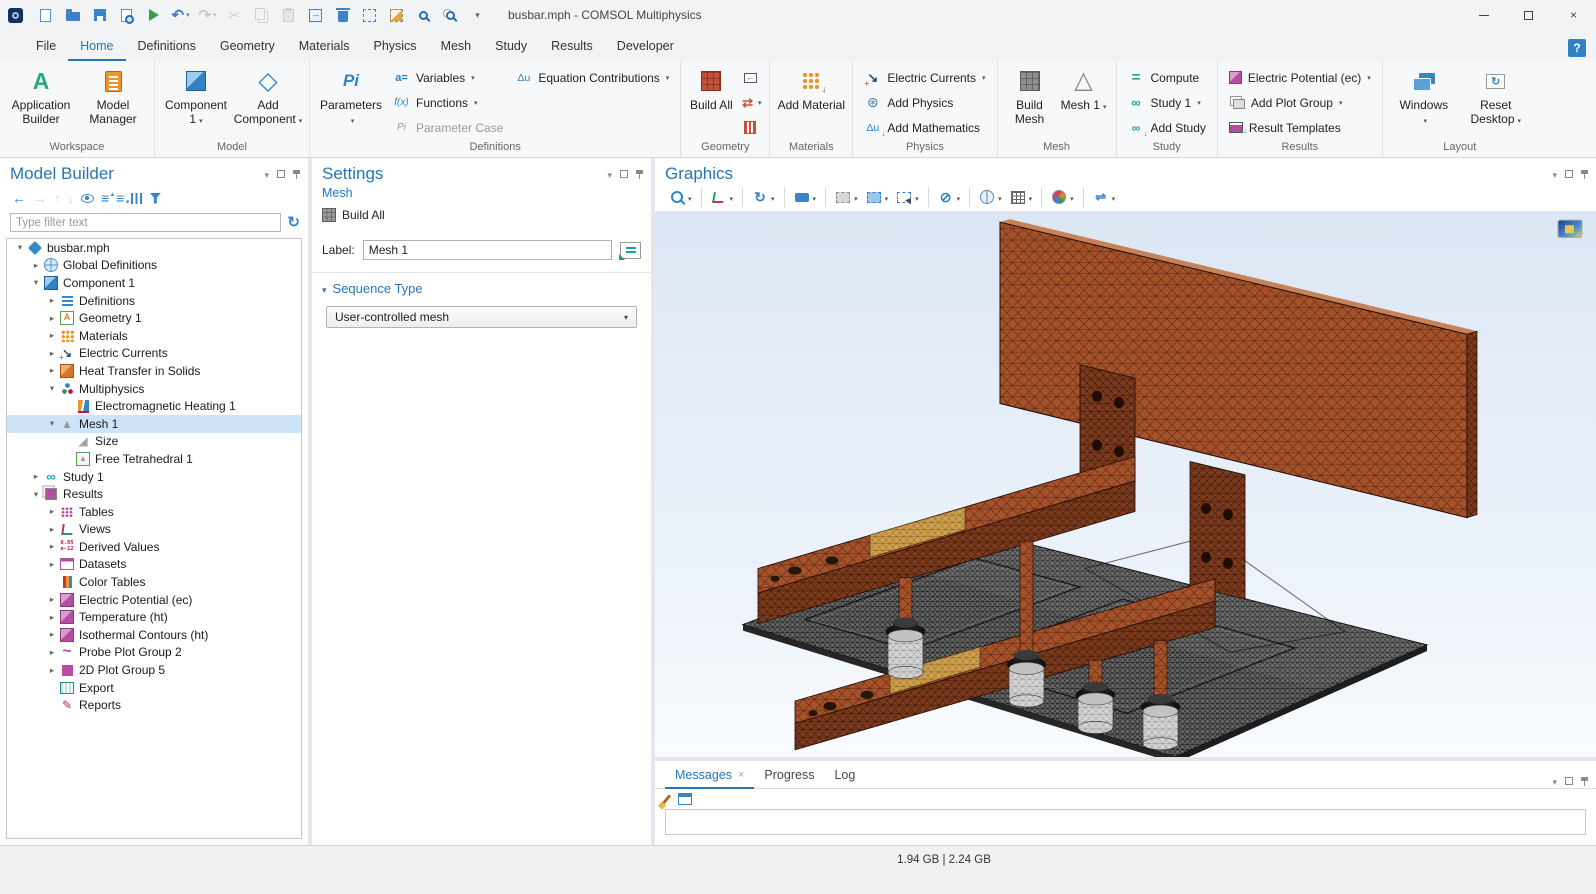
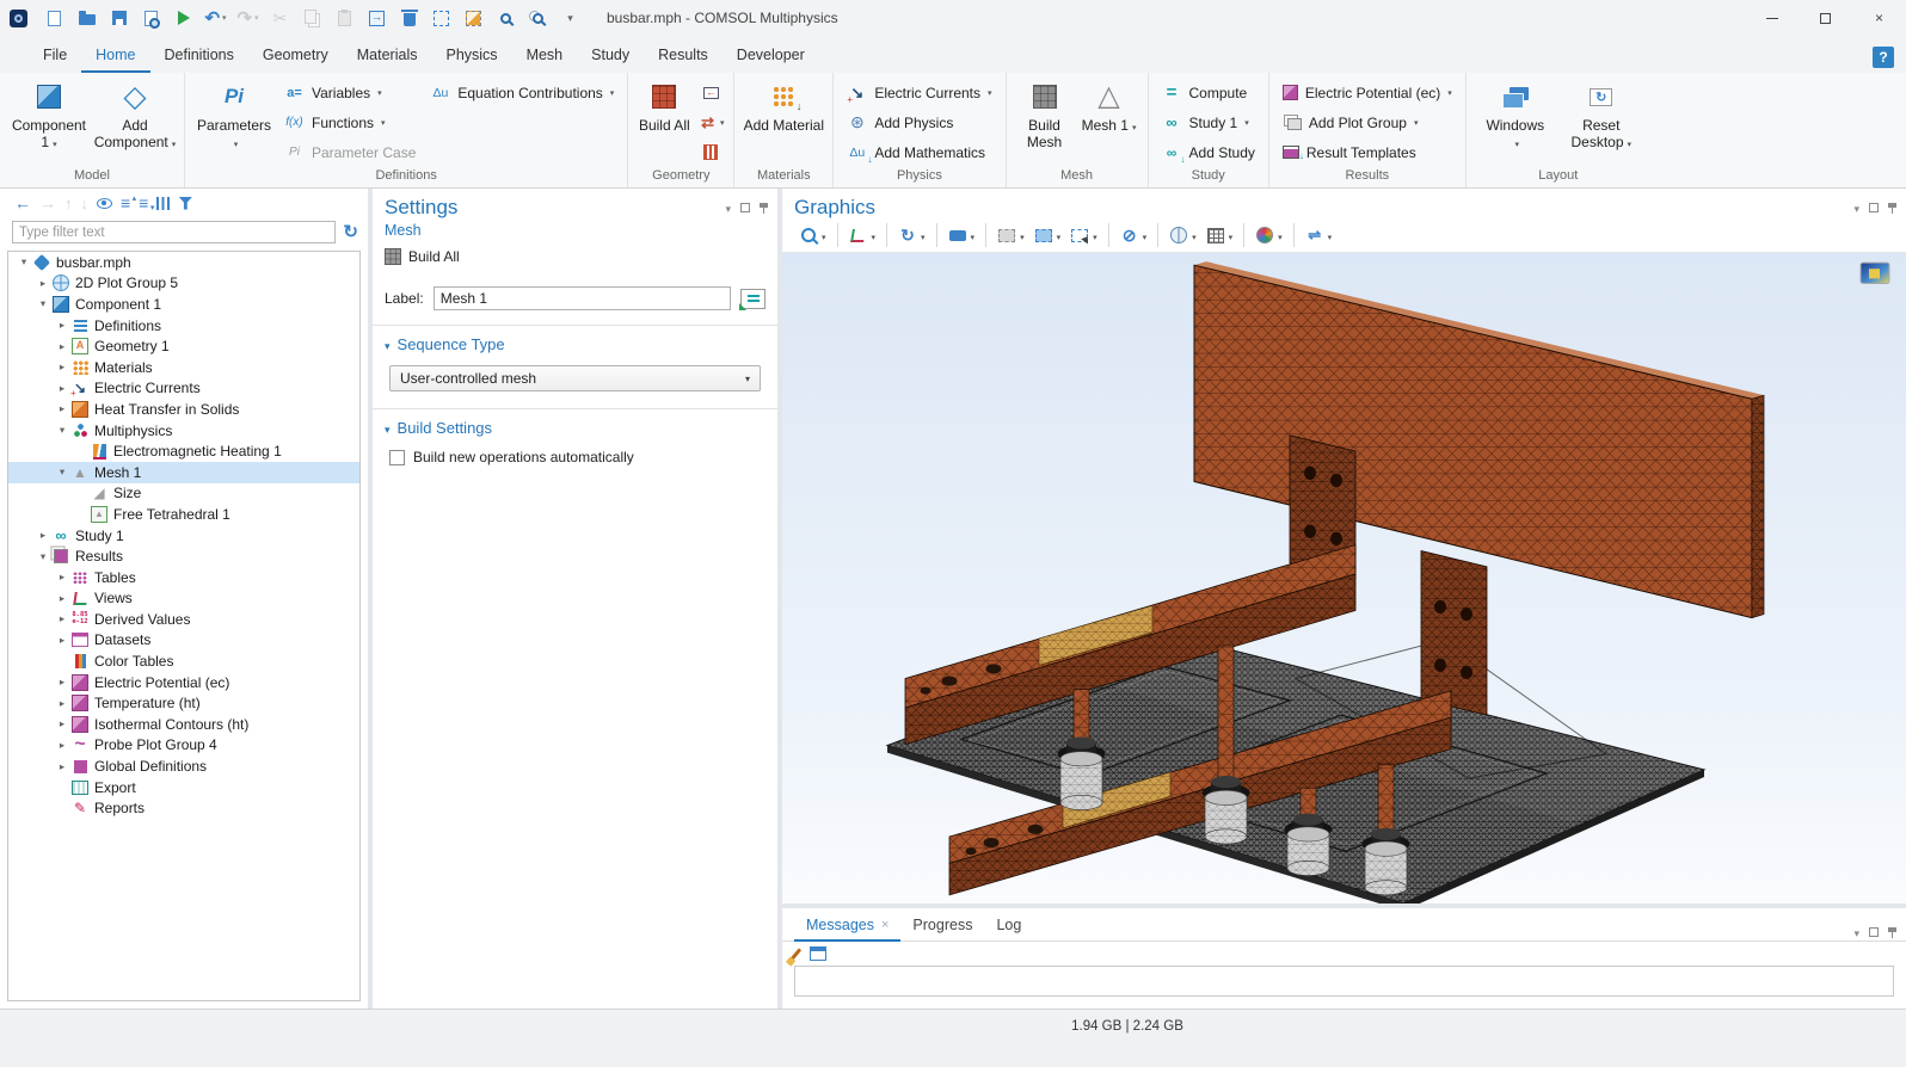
  busbar.mph - COMSOL Multiphysics
  ×
  File
  Home
  Definitions
  Geometry
  Materials
  Physics
  Mesh
  Study
  Results
  Developer
  ?
- Application Builder
- Model Manager
- Workspace
  Component 1
  Add Component
  Model
  Parameters
  Variables
  Functions
  Parameter Case
  Equation Contributions
  Definitions
  Build All
  Geometry
  Add Material
  Materials
  Electric Currents
  Add Physics
  Add Mathematics
  Physics
  Build Mesh
  Mesh 1
  Mesh
  Compute
  Study 1
  Add Study
  Study
  Electric Potential (ec)
  Add Plot Group
  Result Templates
  Results
  Windows
  Reset Desktop
  Layout
- Model Builder
  Type filter text
  ↻
  ▾
  busbar.mph
  ▸
- Global Definitions
+ 2D Plot Group 5
  ▾
  Component 1
  ▸
  Definitions
  ▸
  Geometry 1
  ▸
  Materials
  ▸
  Electric Currents
  ▸
  Heat Transfer in Solids
  ▾
  Multiphysics
  Electromagnetic Heating 1
  ▾
  Mesh 1
  Size
  Free Tetrahedral 1
  ▸
  Study 1
  ▾
  Results
  ▸
  Tables
  ▸
  Views
  ▸
  Derived Values
  ▸
  Datasets
  Color Tables
  ▸
  Electric Potential (ec)
  ▸
  Temperature (ht)
  ▸
  Isothermal Contours (ht)
  ▸
- Probe Plot Group 2
+ Probe Plot Group 4
  ▸
- 2D Plot Group 5
+ Global Definitions
  Export
  Reports
  Settings
  Mesh
  Build All
  Label:
  Mesh 1
  Sequence Type
  User-controlled mesh
  ▾
+ Build Settings
+ Build new operations automatically
  Graphics
  Messages
  ×
  Progress
  Log
  1.94 GB | 2.24 GB
